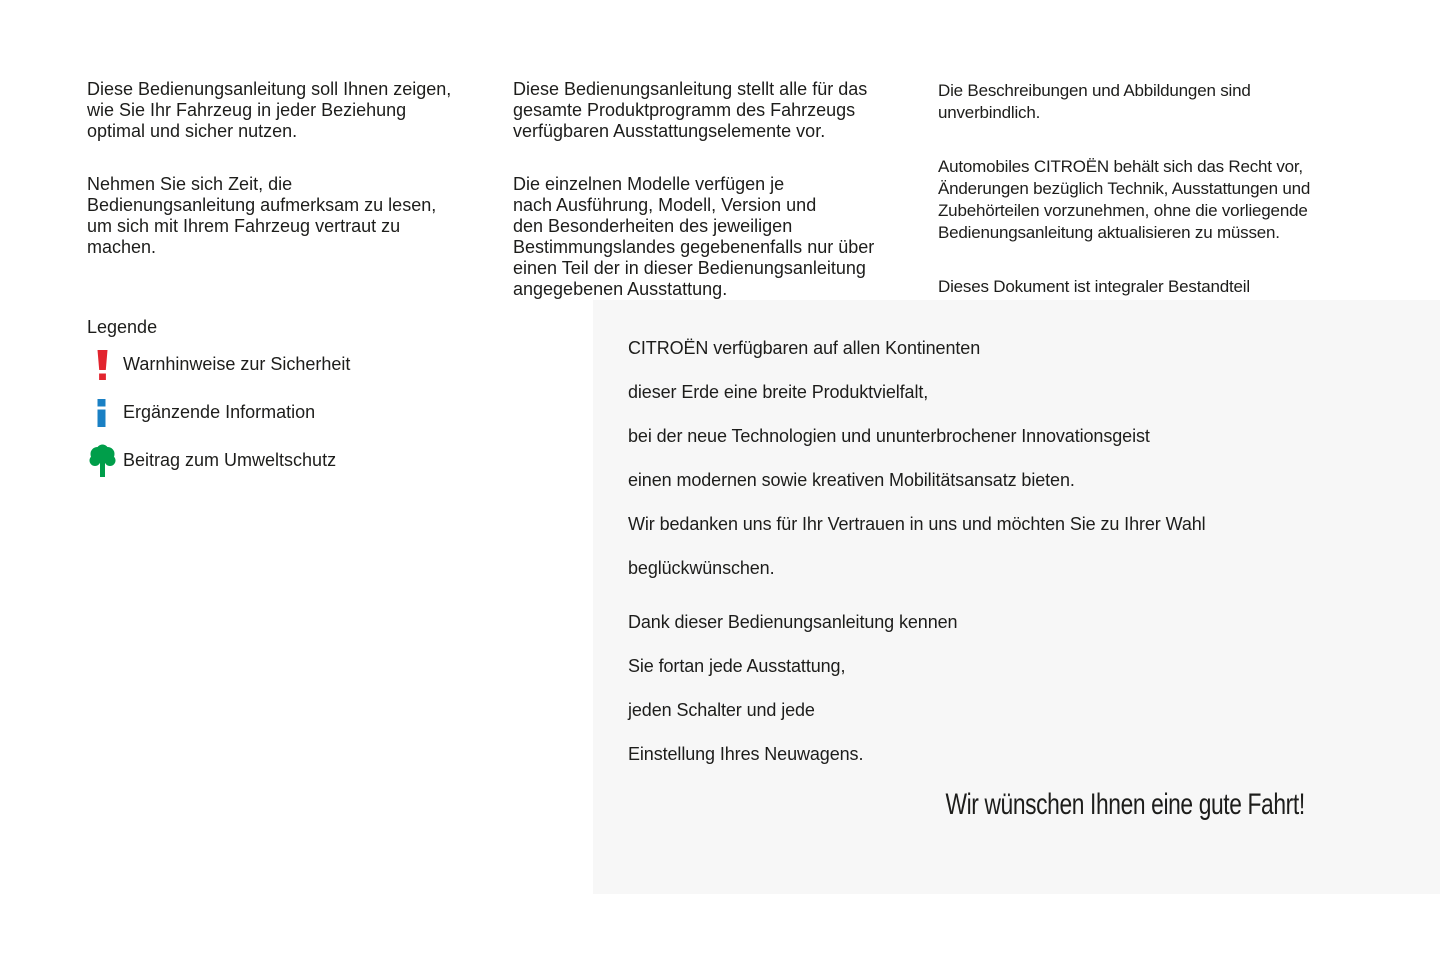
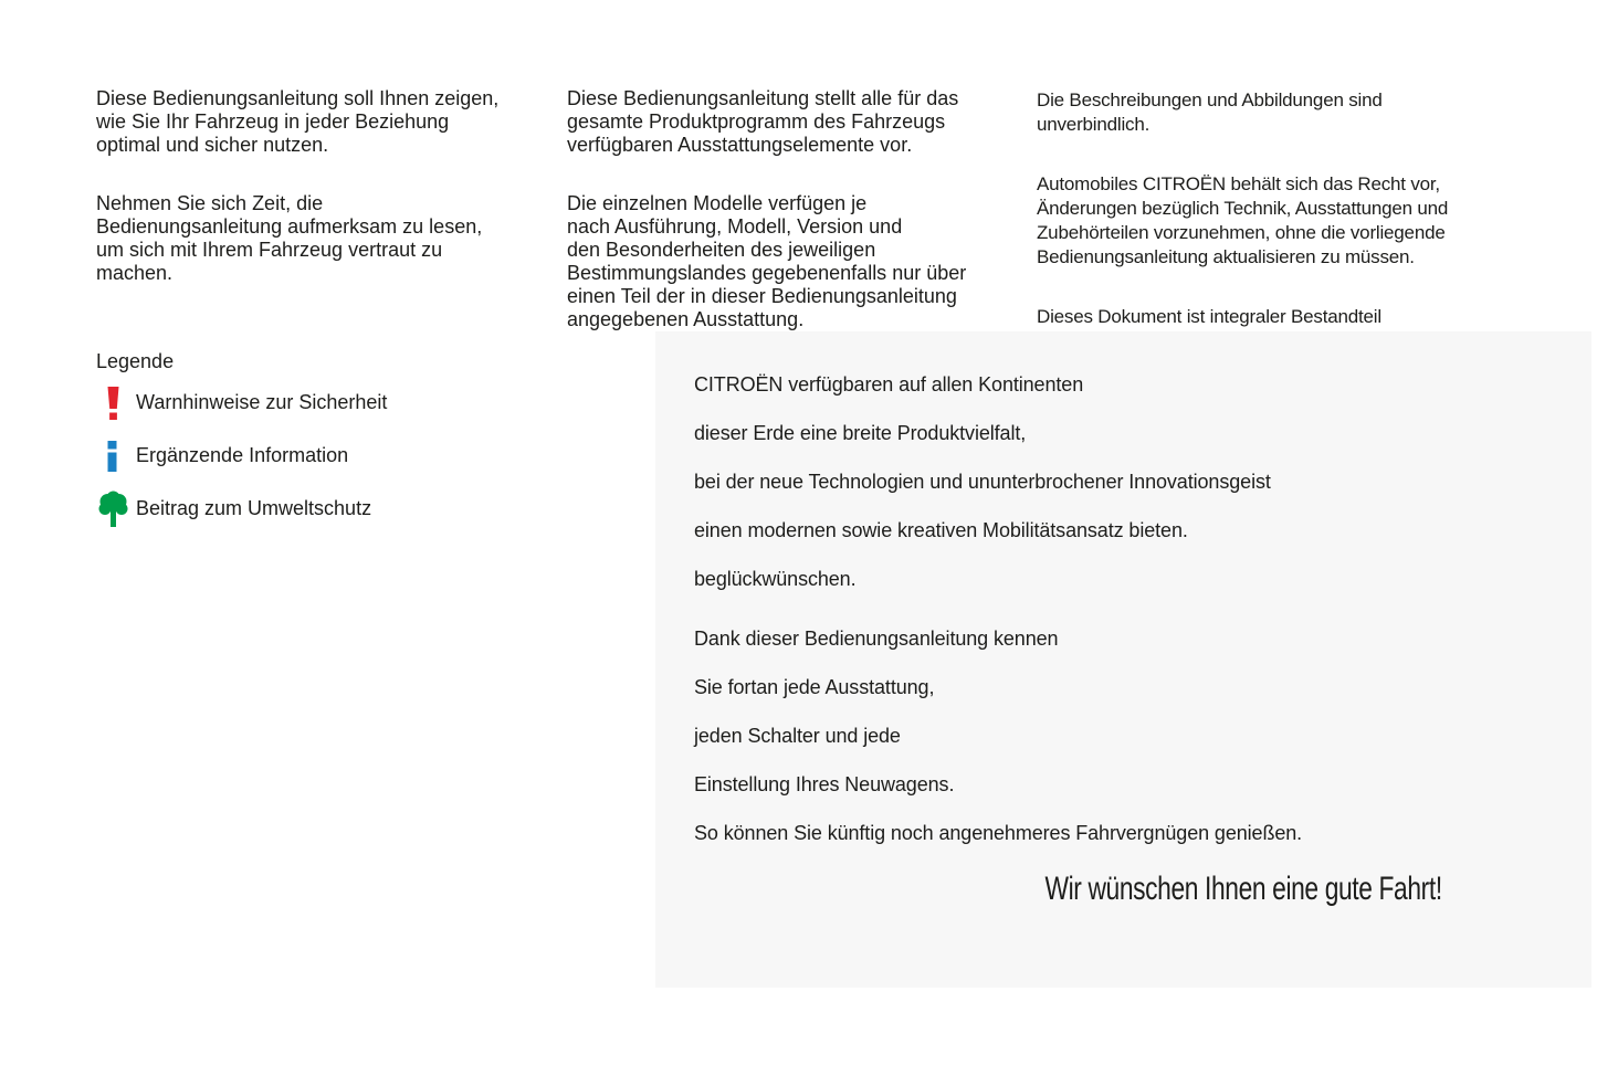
  Diese Bedienungsanleitung soll Ihnen zeigen,
  wie Sie Ihr Fahrzeug in jeder Beziehung
  optimal und sicher nutzen.
  Nehmen Sie sich Zeit, die
  Bedienungsanleitung aufmerksam zu lesen,
  um sich mit Ihrem Fahrzeug vertraut zu
  machen.
  Diese Bedienungsanleitung stellt alle für das
  gesamte Produktprogramm des Fahrzeugs
  verfügbaren Ausstattungselemente vor.
  Die einzelnen Modelle verfügen je
  nach Ausführung, Modell, Version und
  den Besonderheiten des jeweiligen
  Bestimmungslandes gegebenenfalls nur über
  einen Teil der in dieser Bedienungsanleitung
  angegebenen Ausstattung.
  Die Beschreibungen und Abbildungen sind
  unverbindlich.
  Automobiles CITROËN behält sich das Recht vor,
  Änderungen bezüglich Technik, Ausstattungen und
  Zubehörteilen vorzunehmen, ohne die vorliegende
  Bedienungsanleitung aktualisieren zu müssen.
  Dieses Dokument ist integraler Bestandteil
  Legende
  Warnhinweise zur Sicherheit
  Ergänzende Information
  Beitrag zum Umweltschutz
  CITROËN verfügbaren auf allen Kontinenten
  dieser Erde eine breite Produktvielfalt,
  bei der neue Technologien und ununterbrochener Innovationsgeist
  einen modernen sowie kreativen Mobilitätsansatz bieten.
- Wir bedanken uns für Ihr Vertrauen in uns und möchten Sie zu Ihrer Wahl
  beglückwünschen.
  Dank dieser Bedienungsanleitung kennen
  Sie fortan jede Ausstattung,
  jeden Schalter und jede
  Einstellung Ihres Neuwagens.
+ So können Sie künftig noch angenehmeres Fahrvergnügen genießen.
  Wir wünschen Ihnen eine gute Fahrt!
